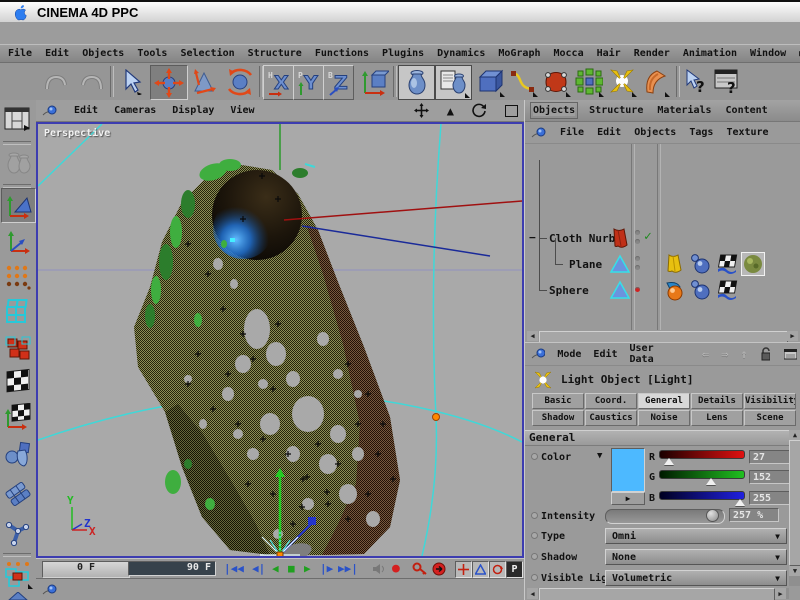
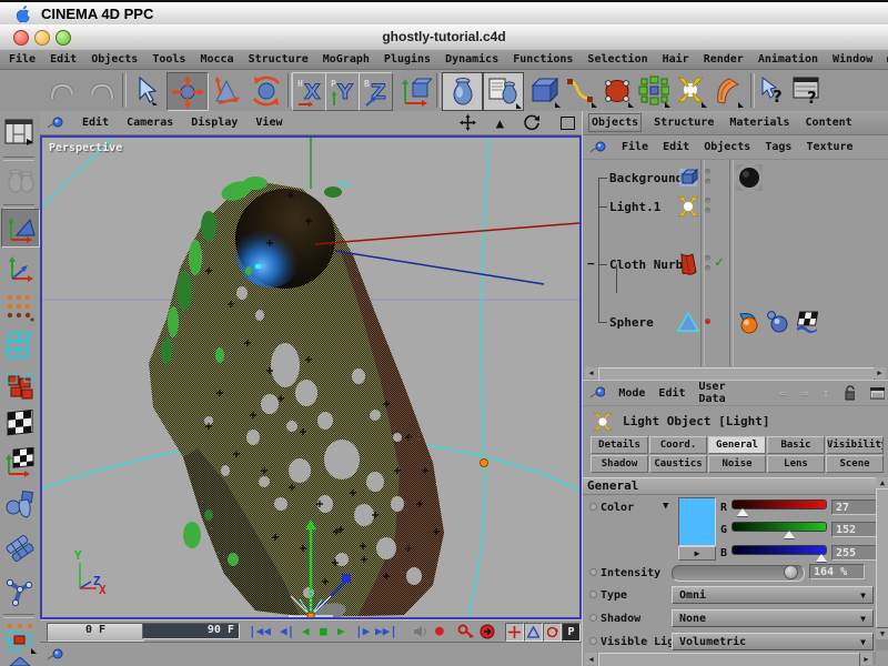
  CINEMA 4D PPC
+ ghostly-tutorial.c4d
  File
  Edit
  Objects
  Tools
- Selection
+ Mocca
  Structure
- Functions
+ MoGraph
  Plugins
  Dynamics
- MoGraph
+ Functions
- Mocca
+ Selection
  Hair
  Render
  Animation
  Window
  H
  X
  P
  Y
  B
  Z
  ?
  ?
  Edit
  Cameras
  Display
  View
  ▲
  Y
  Z
  X
  Perspective
  0 F
  90 F
  |◀◀
  ◀|
  ◀
  ■
  ▶
  |▶
  ▶▶|
  ●
  P
  Objects
  Structure
  Materials
  Content
  File
  Edit
  Objects
  Tags
  Texture
+ Background
+ Light.1
  −
  Cloth Nurb
  ✓
- Plane
  Sphere
  ◀
  ▶
  Mode
  Edit
  User Data
  ⇐
  ⇒
  ⇑
  Light Object [Light]
- Basic
+ Details
  Coord.
  General
- Details
+ Basic
  Visibilit
  Shadow
  Caustics
  Noise
  Lens
  Scene
  General
  Color
  ▼
  ▶
  R
  27
  G
  152
  B
  255
  Intensity
- 257 %
+ 164 %
  Type
  Omni
  ▼
  Shadow
  None
  ▼
  Visible Li
  Volumetric
  ▼
  ▲
  ▼
  ◀
  ▶
